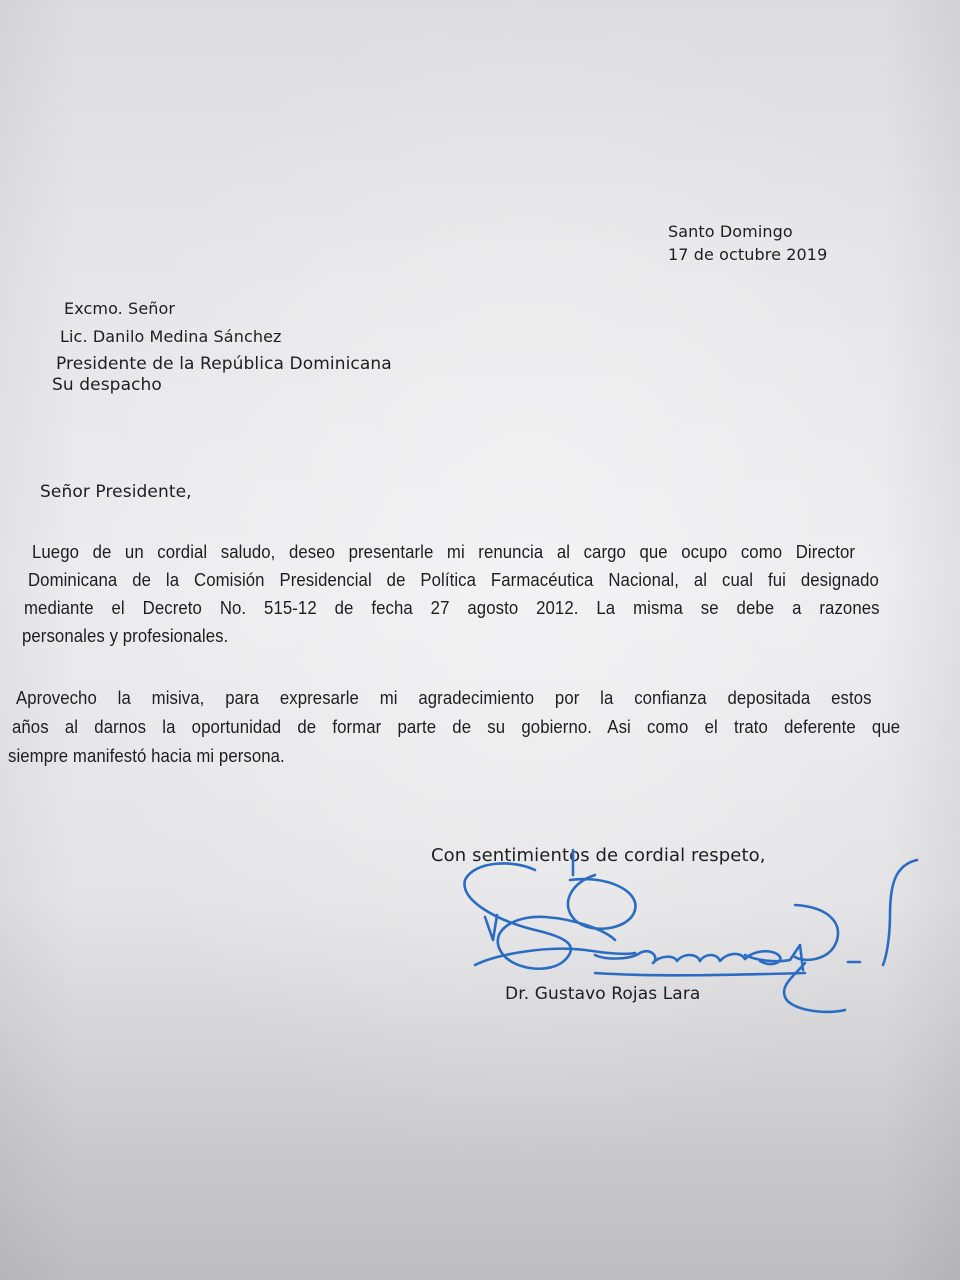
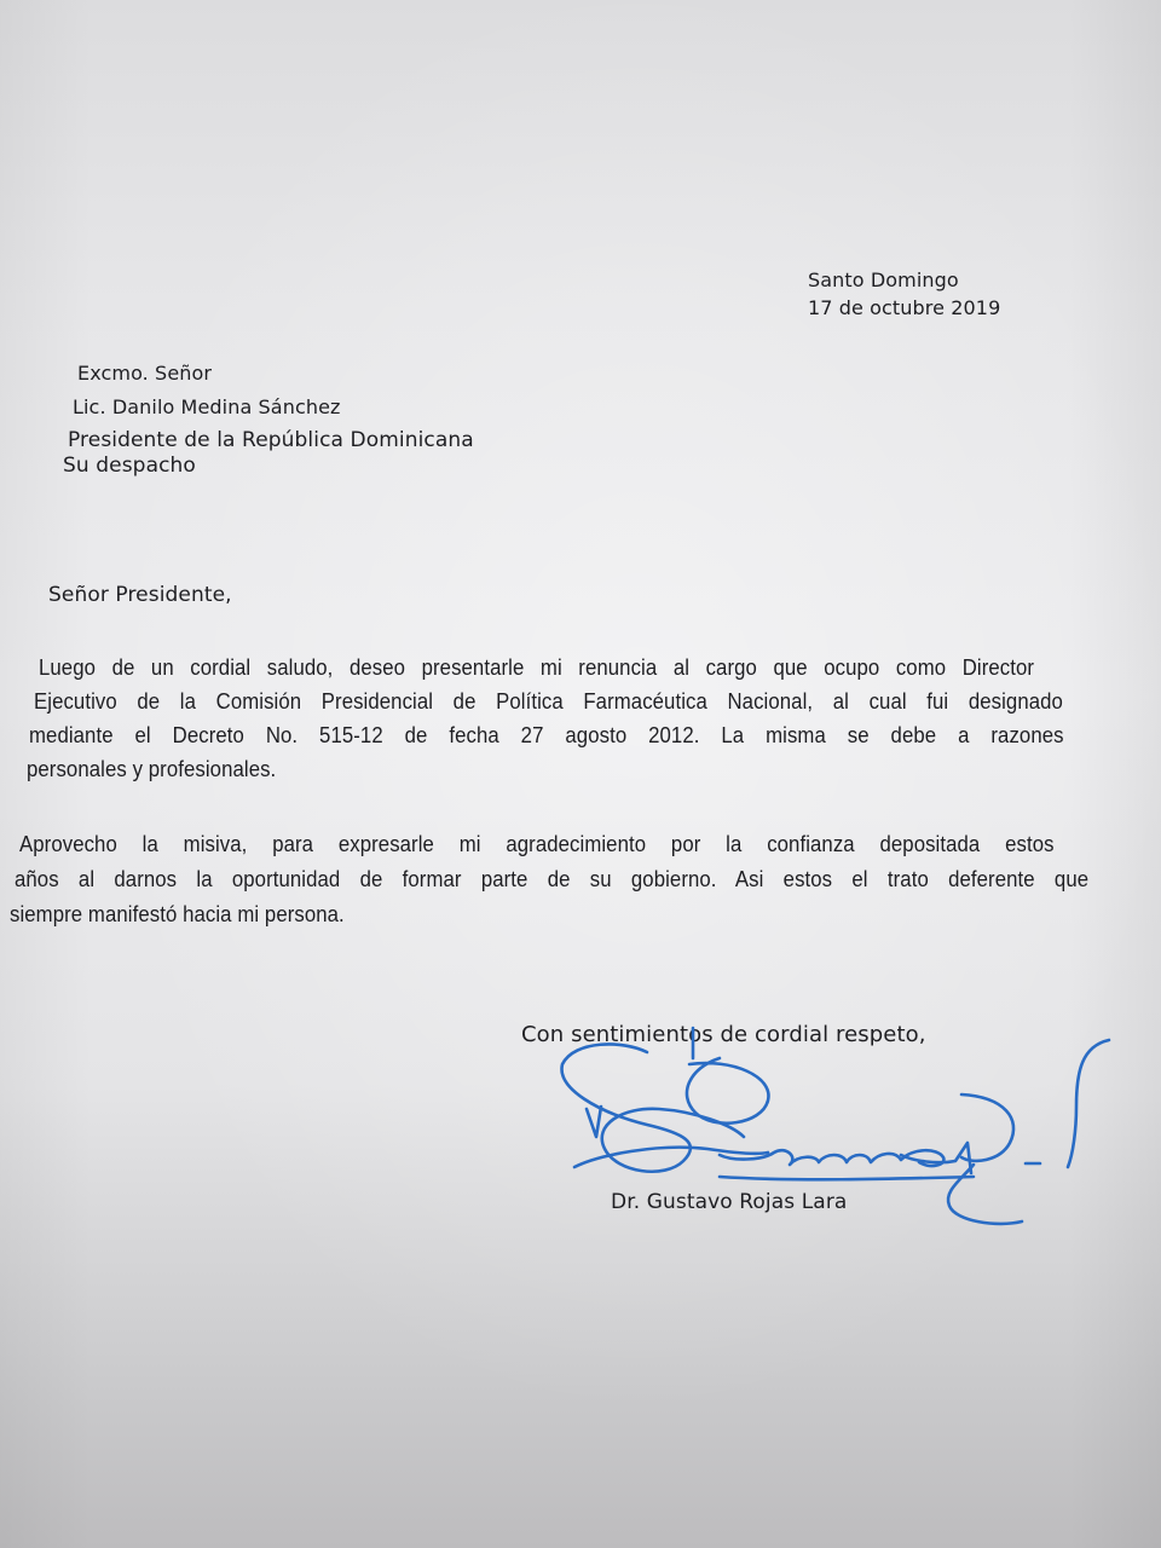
  Santo Domingo
  17 de octubre 2019
  Excmo. Señor
  Lic. Danilo Medina Sánchez
  Presidente de la República Dominicana
  Su despacho
  Señor Presidente,
  Luego de un cordial saludo, deseo presentarle mi renuncia al cargo que ocupo como Director
- Dominicana de la Comisión Presidencial de Política Farmacéutica Nacional, al cual fui designado
+ Ejecutivo de la Comisión Presidencial de Política Farmacéutica Nacional, al cual fui designado
  mediante el Decreto No. 515-12 de fecha 27 agosto 2012. La misma se debe a razones
  personales y profesionales.
  Aprovecho la misiva, para expresarle mi agradecimiento por la confianza depositada estos
- años al darnos la oportunidad de formar parte de su gobierno. Asi como el trato deferente que
+ años al darnos la oportunidad de formar parte de su gobierno. Asi estos el trato deferente que
  siempre manifestó hacia mi persona.
  Con sentimientos de cordial respeto,
  Dr. Gustavo Rojas Lara
